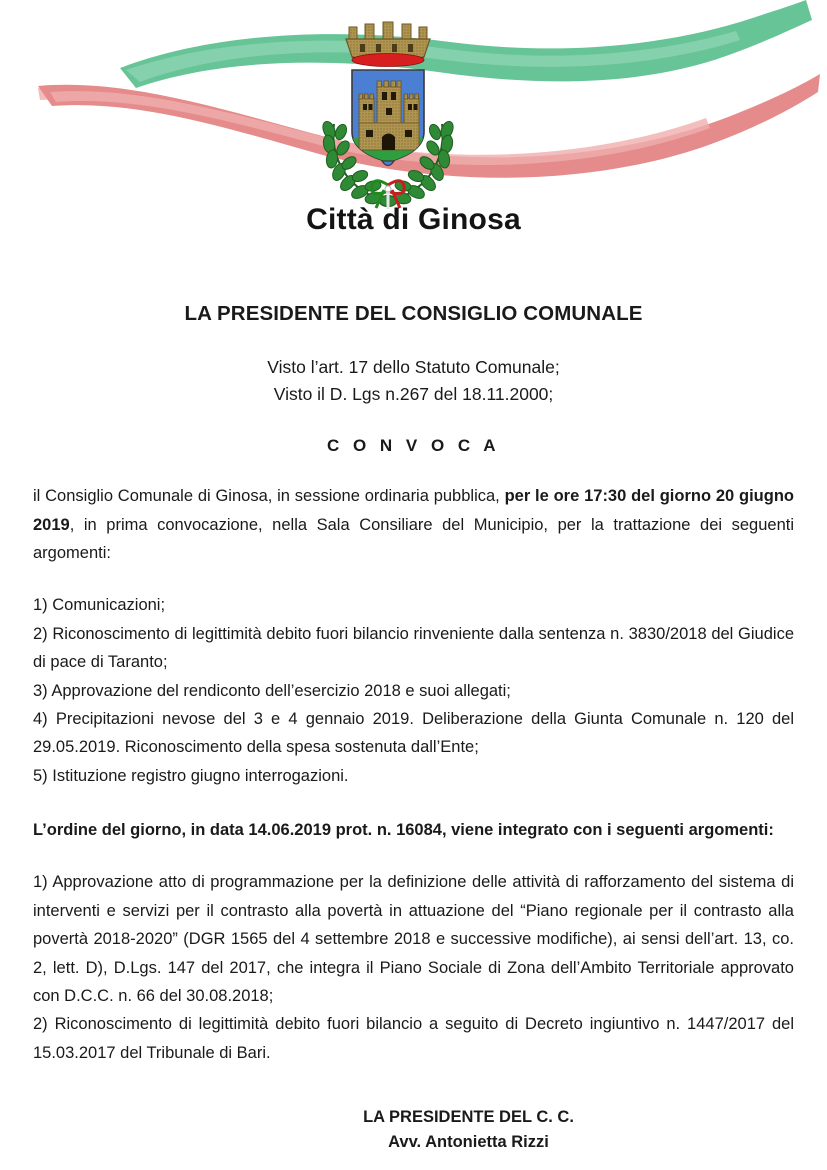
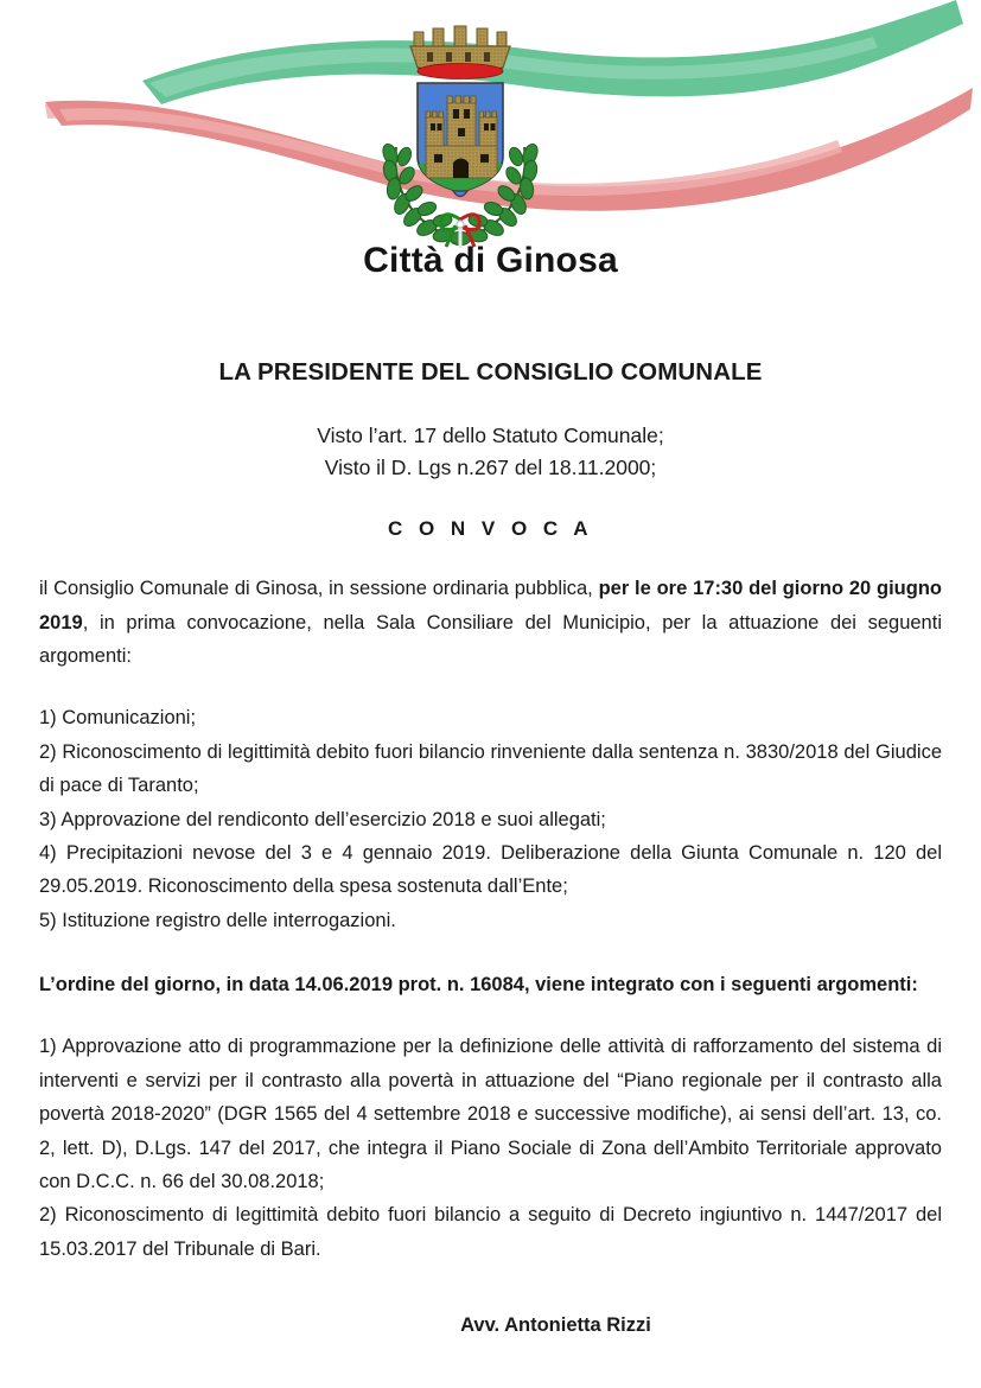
  Città di Ginosa
  LA PRESIDENTE DEL CONSIGLIO COMUNALE
  Visto l’art. 17 dello Statuto Comunale;
  Visto il D. Lgs n.267 del 18.11.2000;
  C O N V O C A
- il Consiglio Comunale di Ginosa, in sessione ordinaria pubblica, per le ore 17:30 del giorno 20 giugno 2019, in prima convocazione, nella Sala Consiliare del Municipio, per la trattazione dei seguenti argomenti:
+ il Consiglio Comunale di Ginosa, in sessione ordinaria pubblica, per le ore 17:30 del giorno 20 giugno 2019, in prima convocazione, nella Sala Consiliare del Municipio, per la attuazione dei seguenti argomenti:
  1) Comunicazioni;
  2) Riconoscimento di legittimità debito fuori bilancio rinveniente dalla sentenza n. 3830/2018 del Giudice di pace di Taranto;
  3) Approvazione del rendiconto dell’esercizio 2018 e suoi allegati;
  4) Precipitazioni nevose del 3 e 4 gennaio 2019. Deliberazione della Giunta Comunale n. 120 del 29.05.2019. Riconoscimento della spesa sostenuta dall’Ente;
- 5) Istituzione registro giugno interrogazioni.
+ 5) Istituzione registro delle interrogazioni.
  L’ordine del giorno, in data 14.06.2019 prot. n. 16084, viene integrato con i seguenti argomenti:
  1) Approvazione atto di programmazione per la definizione delle attività di rafforzamento del sistema di interventi e servizi per il contrasto alla povertà in attuazione del “Piano regionale per il contrasto alla povertà 2018-2020” (DGR 1565 del 4 settembre 2018 e successive modifiche), ai sensi dell’art. 13, co. 2, lett. D), D.Lgs. 147 del 2017, che integra il Piano Sociale di Zona dell’Ambito Territoriale approvato con D.C.C. n. 66 del 30.08.2018;
  2) Riconoscimento di legittimità debito fuori bilancio a seguito di Decreto ingiuntivo n. 1447/2017 del 15.03.2017 del Tribunale di Bari.
- LA PRESIDENTE DEL C. C.
  Avv. Antonietta Rizzi
